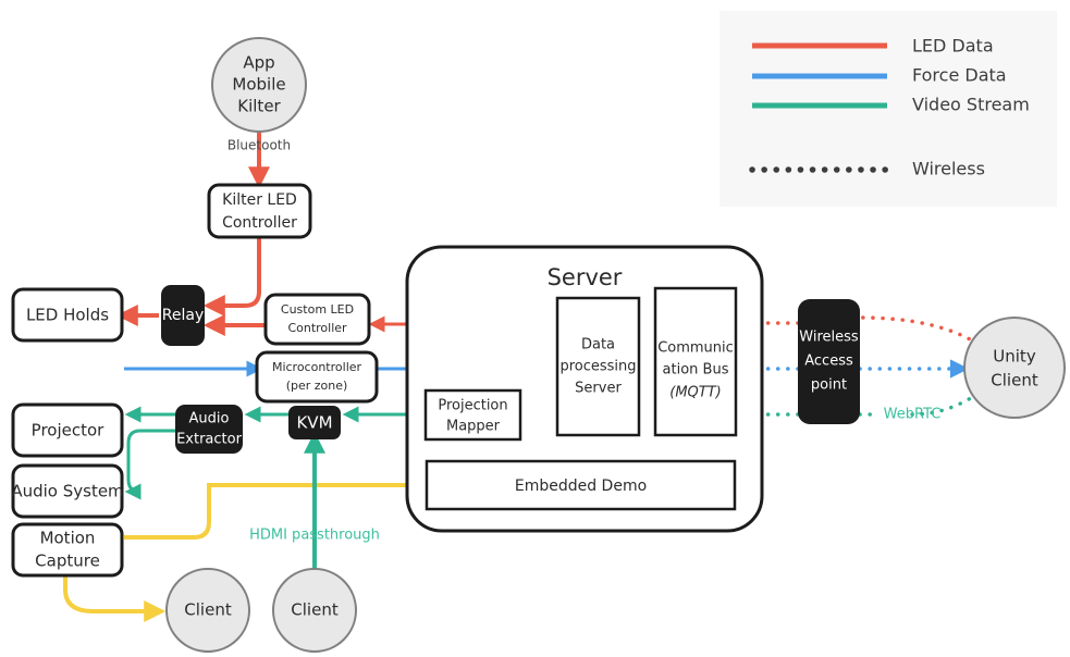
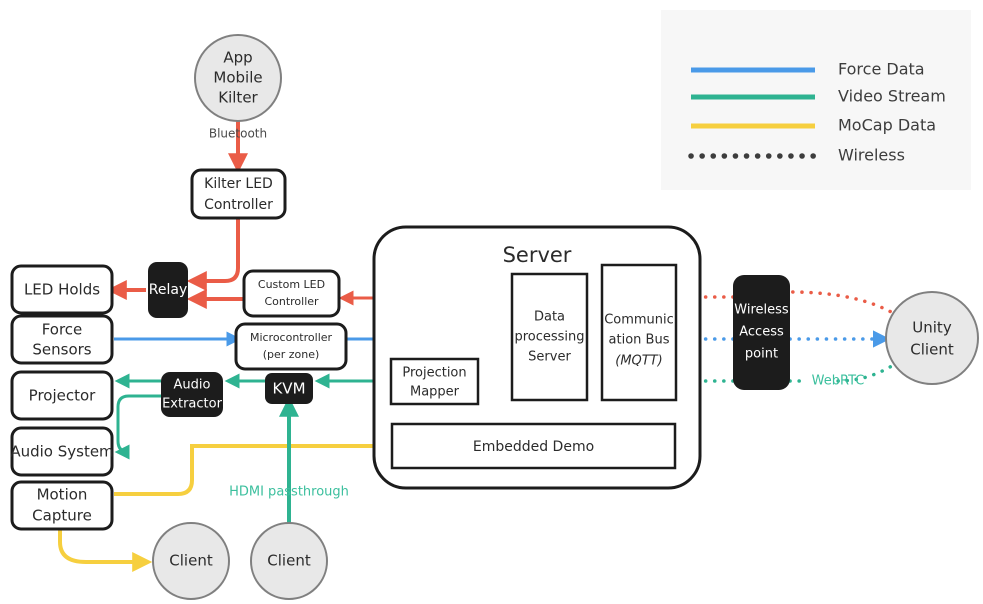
  App
  Mobile
  Kilter
  Bluetooth
  Kilter LED
  Controller
  LED Holds
+ Force
+ Sensors
  Projector
  Audio System
  Motion
  Capture
  Relay
  Audio
  Extractor
  KVM
  Custom LED
  Controller
  Microcontroller
  (per zone)
  Server
  Projection
  Mapper
  Data
  processing
  Server
  Communic
  ation Bus
  (MQTT)
  Embedded Demo
  Wireless
  Access
  point
  WebRTC
  Unity
  Client
  HDMI passthrough
  Client
  Client
- LED Data
  Force Data
  Video Stream
+ MoCap Data
  Wireless
